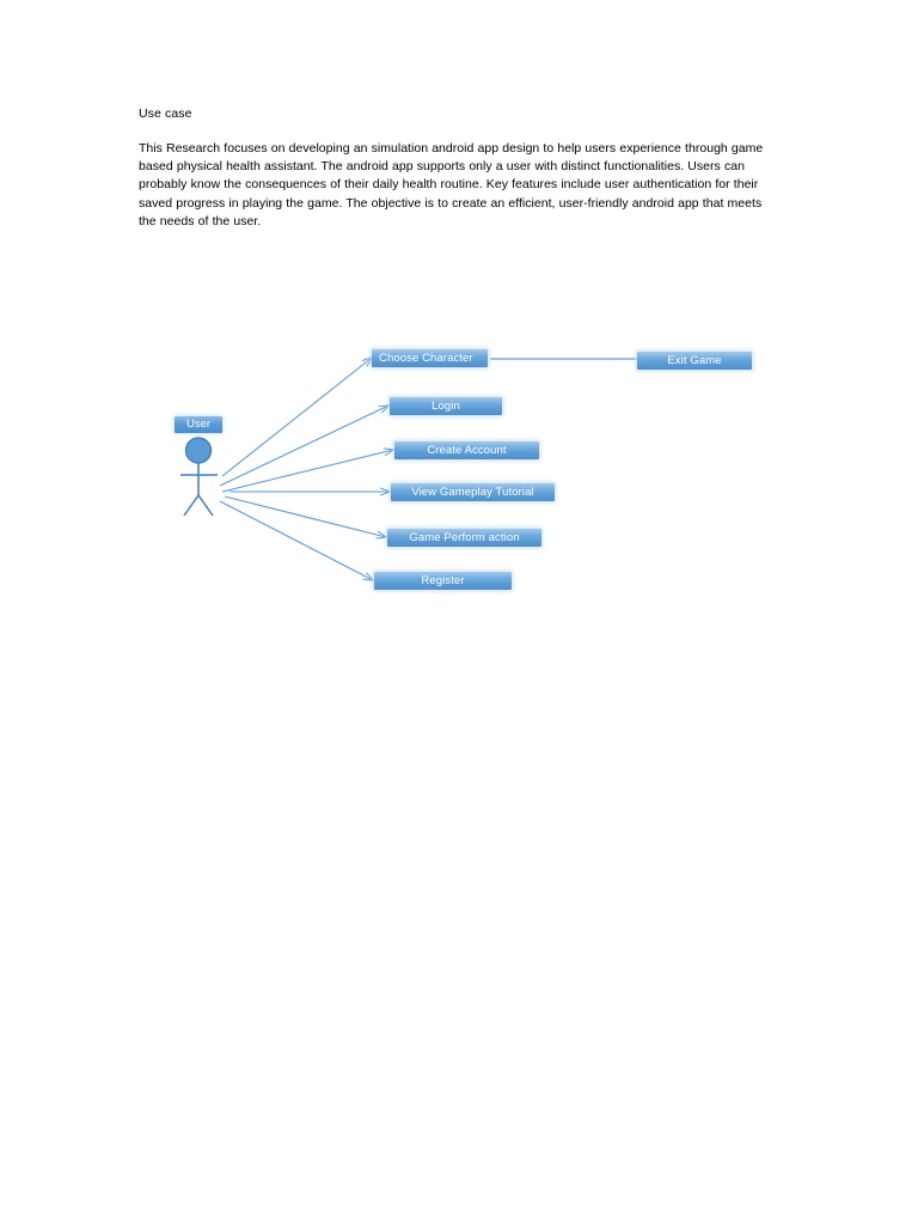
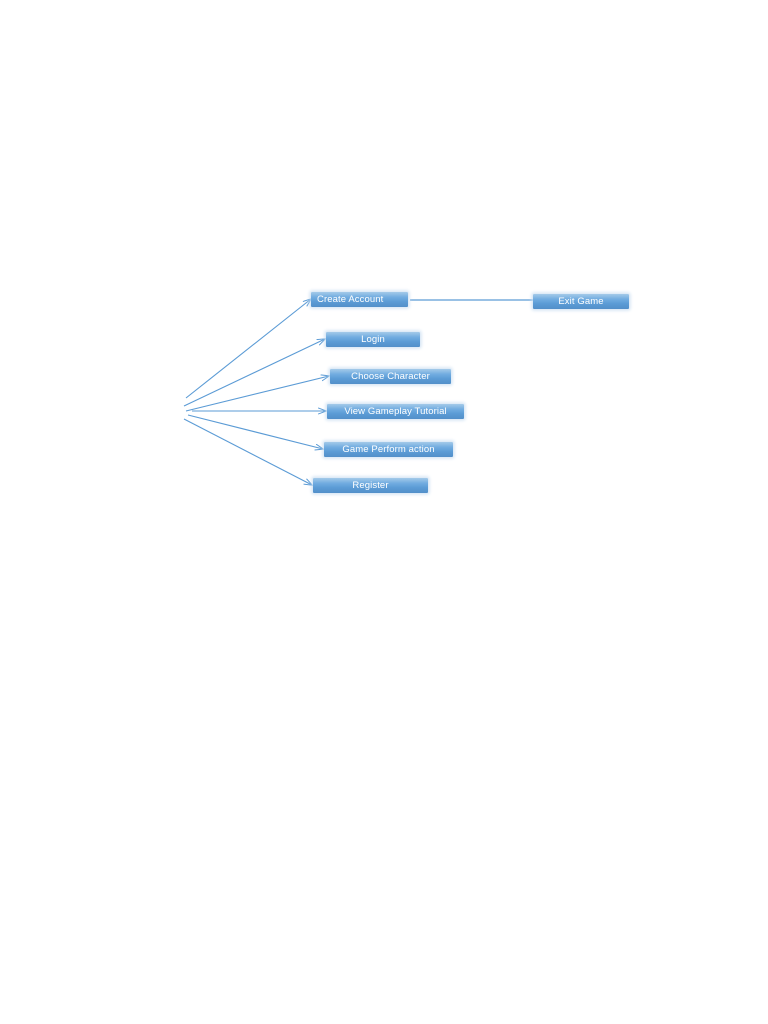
- Use case
- This Research focuses on developing an simulation android app design to help users experience through game based physical health assistant. The android app supports only a user with distinct functionalities. Users can probably know the consequences of their daily health routine. Key features include user authentication for their saved progress in playing the game. The objective is to create an efficient, user-friendly android app that meets the needs of the user.
- User
- Choose Character
+ Create Account
  Exit Game
  Login
- Create Account
+ Choose Character
  View Gameplay Tutorial
  Game Perform action
  Register
